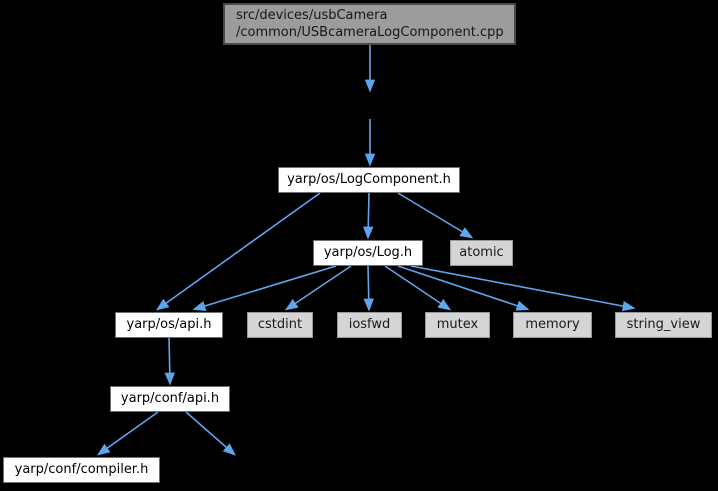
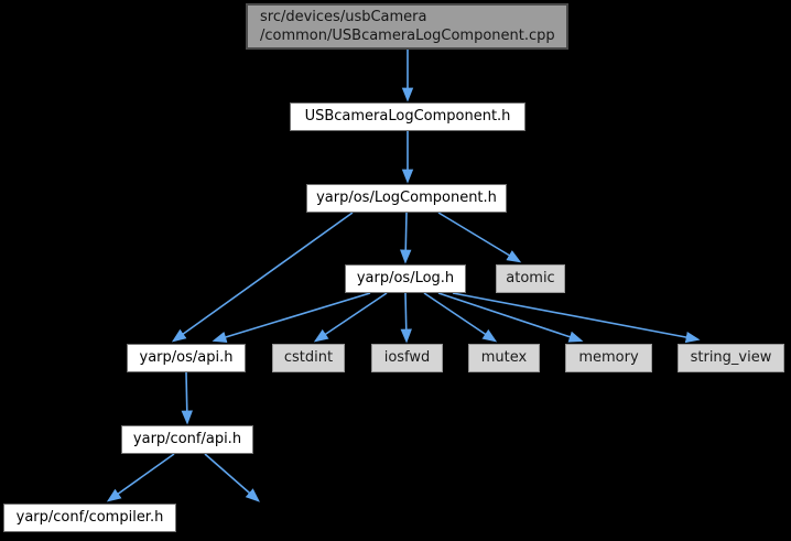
  src/devices/usbCamera
  /common/USBcameraLogComponent.cpp
+ USBcameraLogComponent.h
  yarp/os/LogComponent.h
  yarp/os/Log.h
  atomic
  yarp/os/api.h
  cstdint
  iosfwd
  mutex
  memory
  string_view
  yarp/conf/api.h
  yarp/conf/compiler.h
